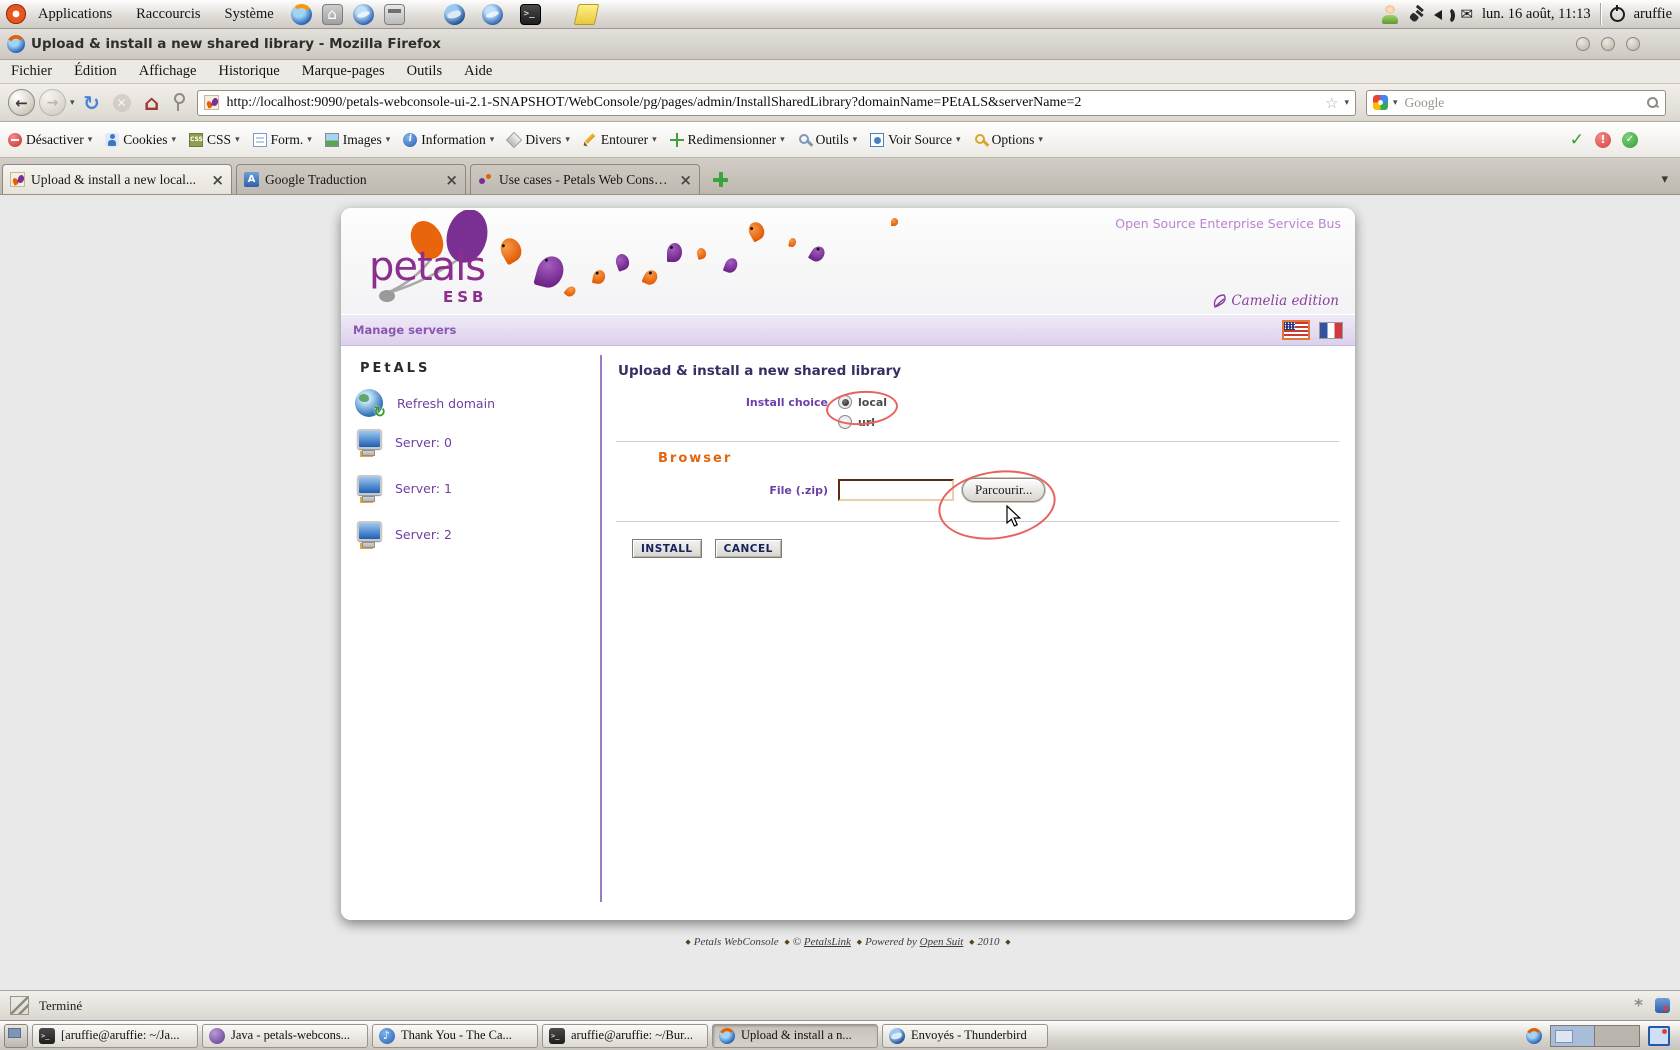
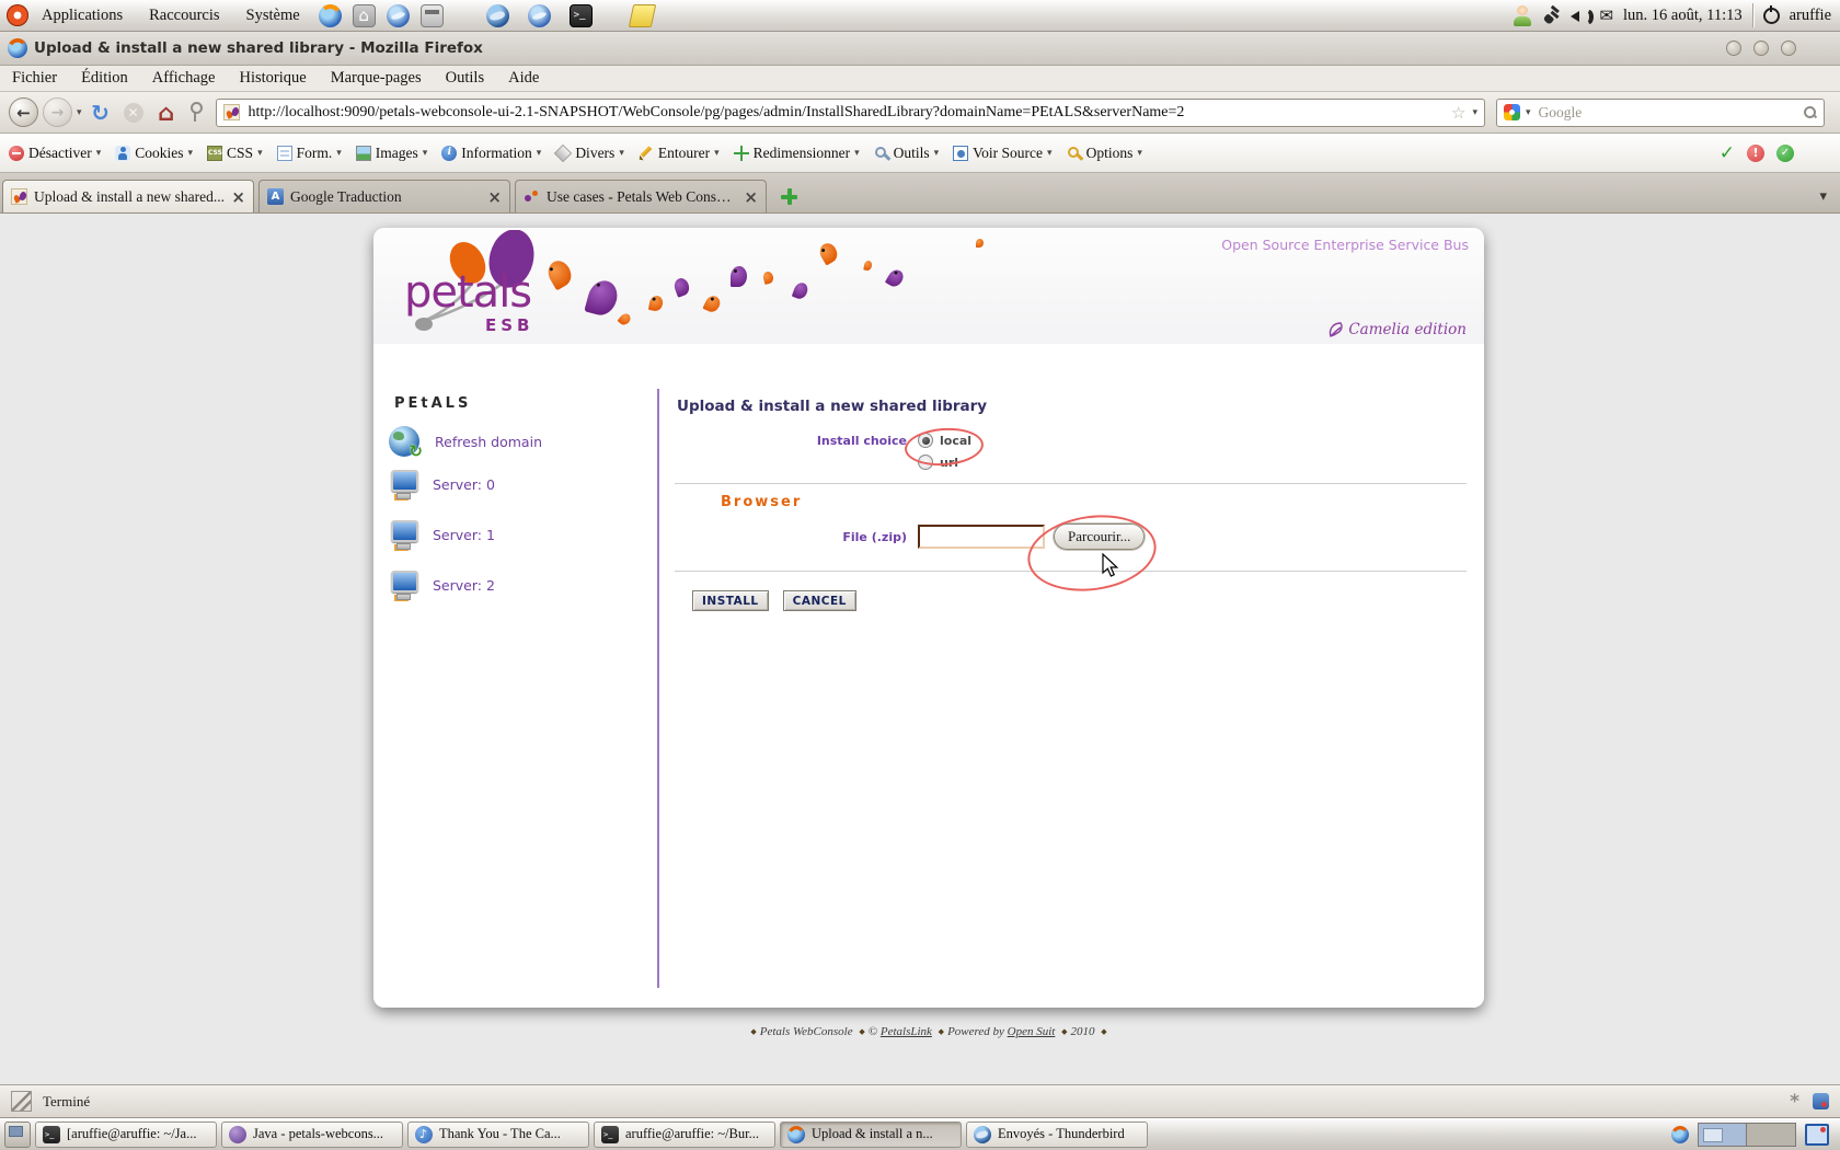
  Applications
  Raccourcis
  Système
  lun. 16 août, 11:13
  aruffie
  Upload & install a new shared library - Mozilla Firefox
  Fichier
  Édition
  Affichage
  Historique
  Marque-pages
  Outils
  Aide
  http://localhost:9090/petals-webconsole-ui-2.1-SNAPSHOT/WebConsole/pg/pages/admin/InstallSharedLibrary?domainName=PEtALS&serverName=2
  Google
  Désactiver
  Cookies
  CSS
  Form.
  Images
  Information
  Divers
  Entourer
  Redimensionner
  Outils
  Voir Source
  Options
- Upload & install a new local...
+ Upload & install a new shared...
  Google Traduction
  Use cases - Petals Web Consol...
  petals
  ESB
  Open Source Enterprise Service Bus
  Camelia edition
- Manage servers
  PEtALS
  Refresh domain
  Server: 0
  Server: 1
  Server: 2
  Upload & install a new shared library
  Install choice
  local
  url
  Browser
  File (.zip)
  Parcourir...
  INSTALL
  CANCEL
  ◆ Petals WebConsole ◆ © PetalsLink ◆ Powered by Open Suit ◆ 2010 ◆
  Terminé
  [aruffie@aruffie: ~/Ja...
  Java - petals-webcons...
  Thank You - The Ca...
  aruffie@aruffie: ~/Bur...
  Upload & install a n...
  Envoyés - Thunderbird
